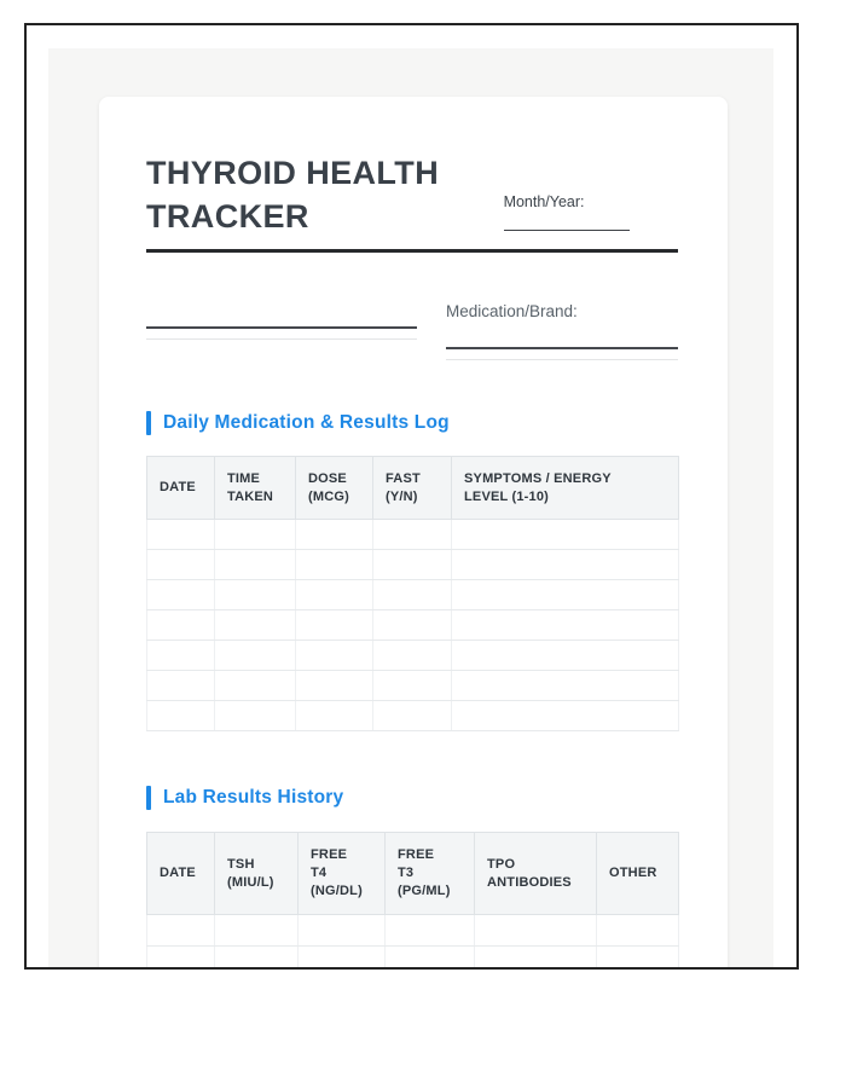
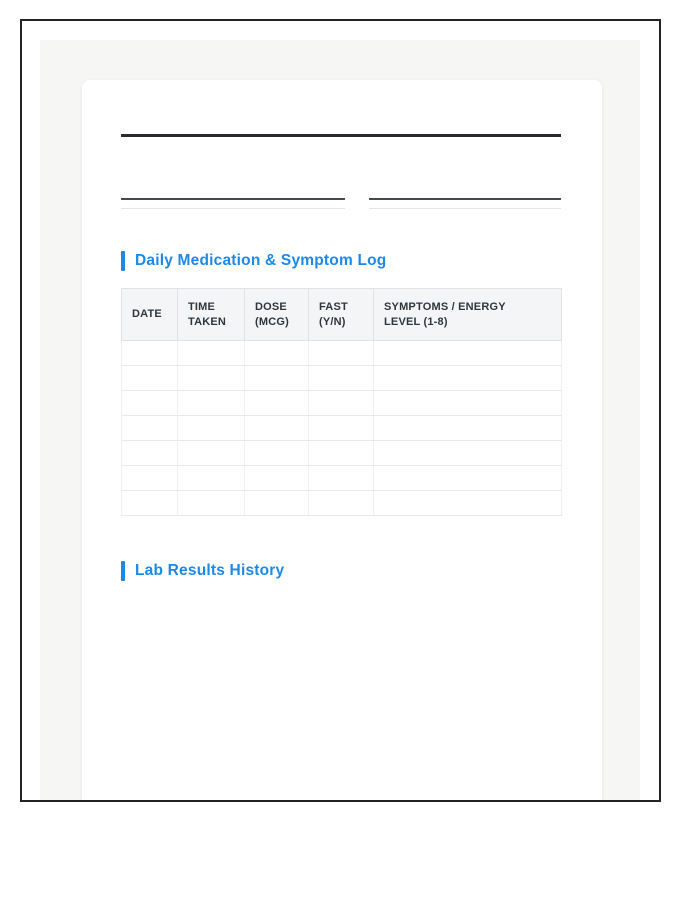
- THYROID HEALTH TRACKER
- Month/Year:
- Medication/Brand:
- Daily Medication & Results Log
+ Daily Medication & Symptom Log
- DATE	TIME TAKEN	DOSE (MCG)	FAST (Y/N)	SYMPTOMS / ENERGY LEVEL (1-10)
+ DATE	TIME TAKEN	DOSE (MCG)	FAST (Y/N)	SYMPTOMS / ENERGY LEVEL (1-8)
  Lab Results History
- DATE	TSH (MIU/L)	FREE T4 (NG/DL)	FREE T3 (PG/ML)	TPO ANTIBODIES	OTHER
